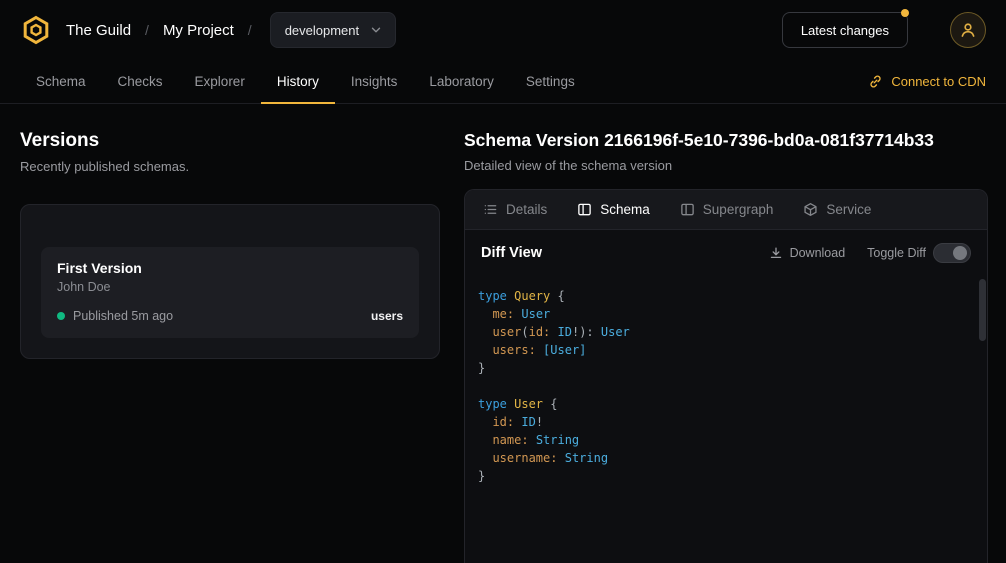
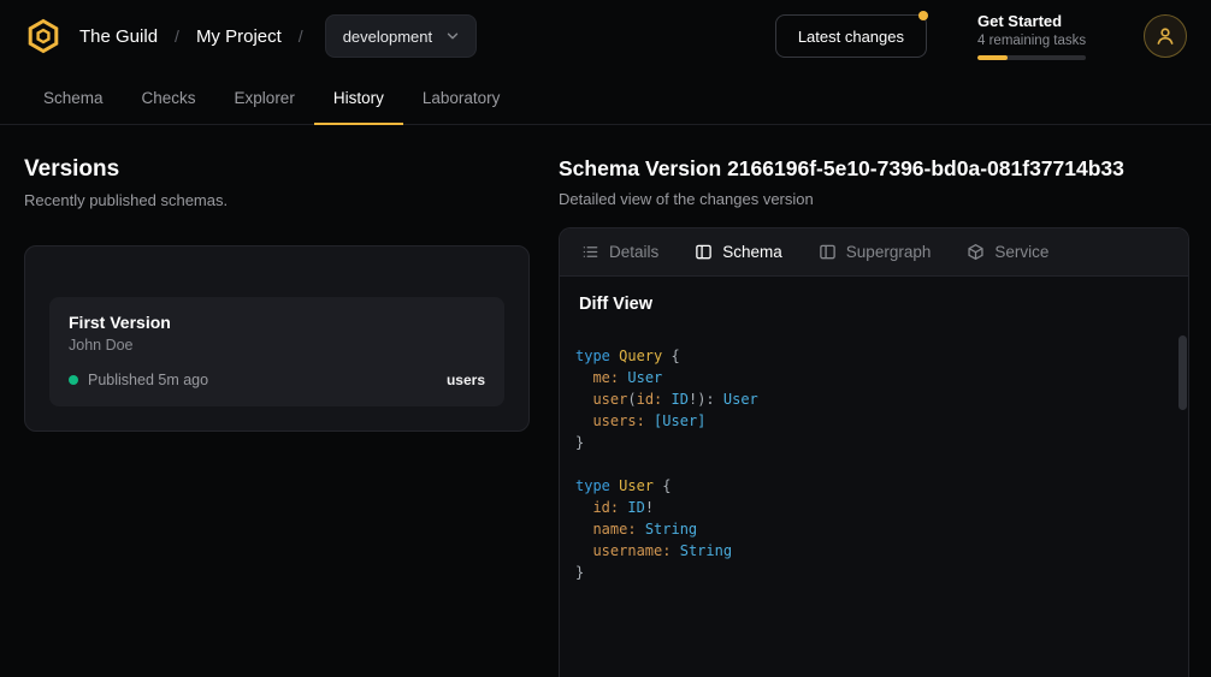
  The Guild
  /
  My Project
  /
  development
  Latest changes
+ Get Started
+ 4 remaining tasks
  Schema
  Checks
  Explorer
  History
- Insights
  Laboratory
- Settings
- Connect to CDN
  Versions
  Recently published schemas.
  First Version
  John Doe
  Published 5m ago
  users
  Schema Version 2166196f-5e10-7396-bd0a-081f37714b33
- Detailed view of the schema version
+ Detailed view of the changes version
  Details
  Schema
  Supergraph
  Service
  Diff View
- Download
- Toggle Diff
  type Query {
  me: User
  user(id: ID!): User
  users: [User]
  }
  type User {
  id: ID!
  name: String
  username: String
  }
